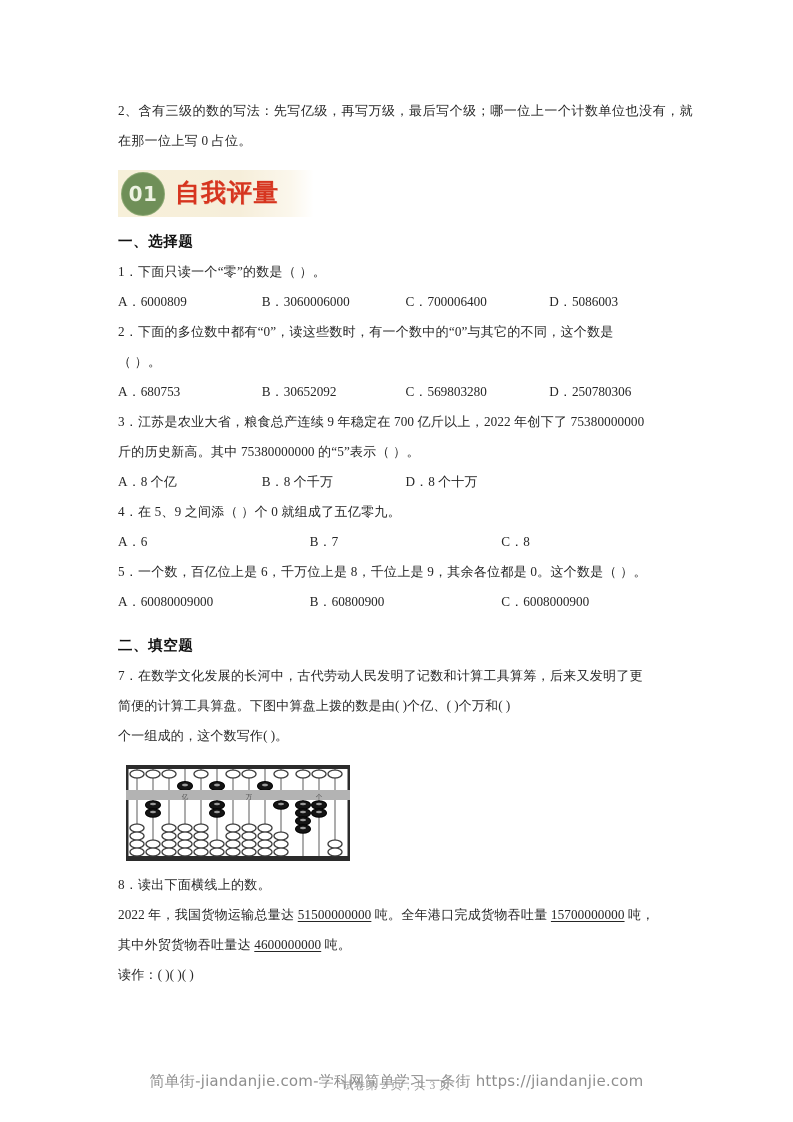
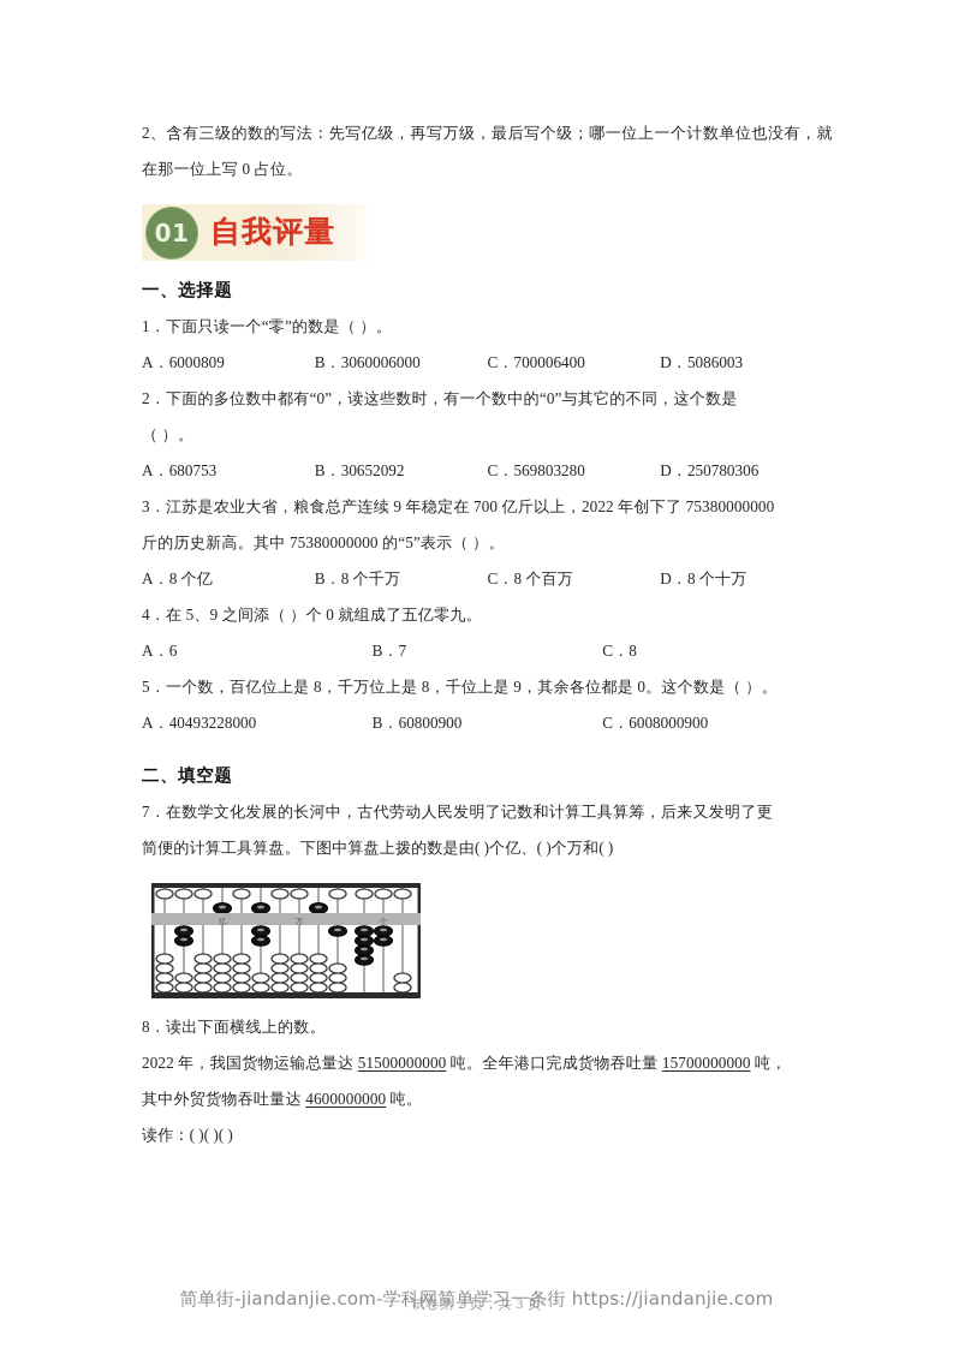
  2、含有三级的数的写法：先写亿级，再写万级，最后写个级；哪一位上一个计数单位也没有，就在那一位上写 0 占位。
  01
  自我评量
  一、选择题
  1．下面只读一个“零”的数是（ ）。
  A．6000809
  B．3060006000
  C．700006400
  D．5086003
  2．下面的多位数中都有“0”，读这些数时，有一个数中的“0”与其它的不同，这个数是
  （ ）。
  A．680753
  B．30652092
  C．569803280
  D．250780306
  3．江苏是农业大省，粮食总产连续 9 年稳定在 700 亿斤以上，2022 年创下了 75380000000
  斤的历史新高。其中 75380000000 的“5”表示（ ）。
  A．8 个亿
  B．8 个千万
+ C．8 个百万
  D．8 个十万
  4．在 5、9 之间添（ ）个 0 就组成了五亿零九。
  A．6
  B．7
  C．8
- 5．一个数，百亿位上是 6，千万位上是 8，千位上是 9，其余各位都是 0。这个数是（ ）。
+ 5．一个数，百亿位上是 8，千万位上是 8，千位上是 9，其余各位都是 0。这个数是（ ）。
- A．60080009000
+ A．40493228000
  B．60800900
  C．6008000900
  二、填空题
  7．在数学文化发展的长河中，古代劳动人民发明了记数和计算工具算筹，后来又发明了更
  简便的计算工具算盘。下图中算盘上拨的数是由( )个亿、( )个万和( )
- 个一组成的，这个数写作( )。
  亿
  万
  个
  8．读出下面横线上的数。
  2022 年，我国货物运输总量达 51500000000 吨。全年港口完成货物吞吐量 15700000000 吨，
  其中外贸货物吞吐量达 4600000000 吨。
  读作：( )( )( )
  简单街-jiandanjie.com-学科网简单学习一条街 https://jiandanjie.com
  试卷第 2 页，共 3 页
